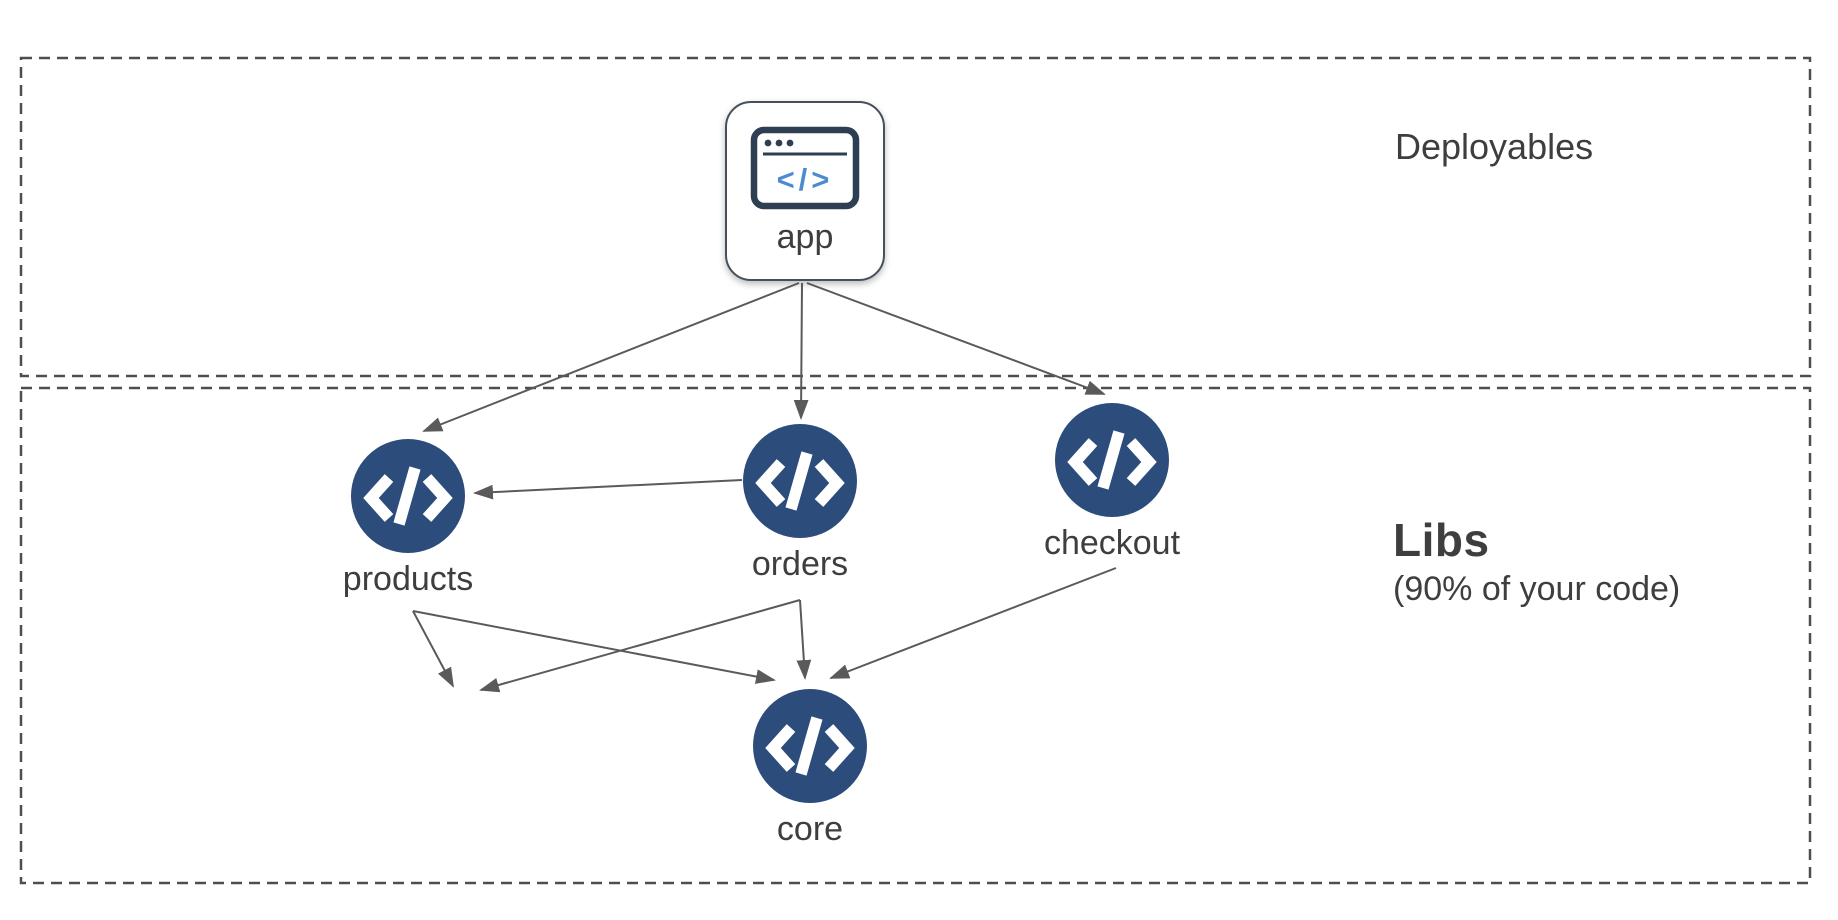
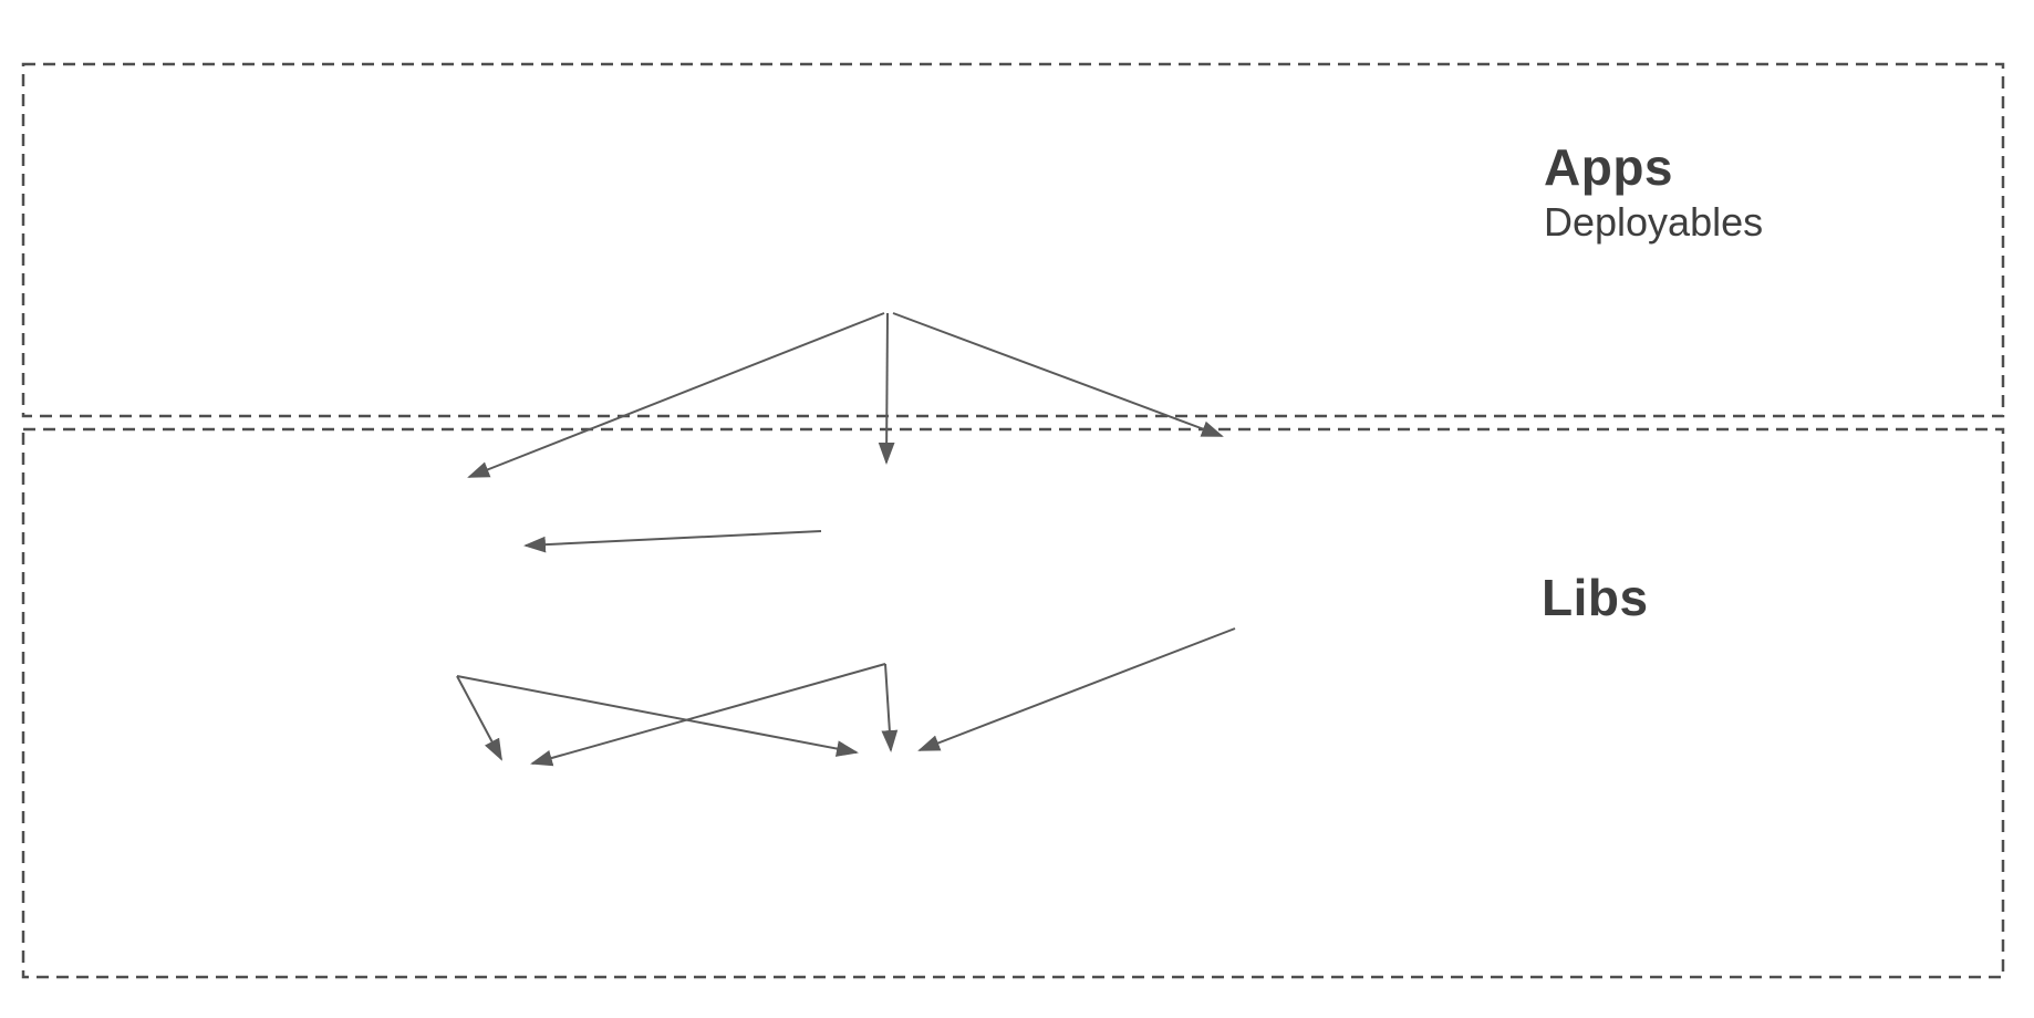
+ Apps
  Deployables
  Libs
- (90% of your code)
- </>
- app
- products
- orders
- checkout
- core
